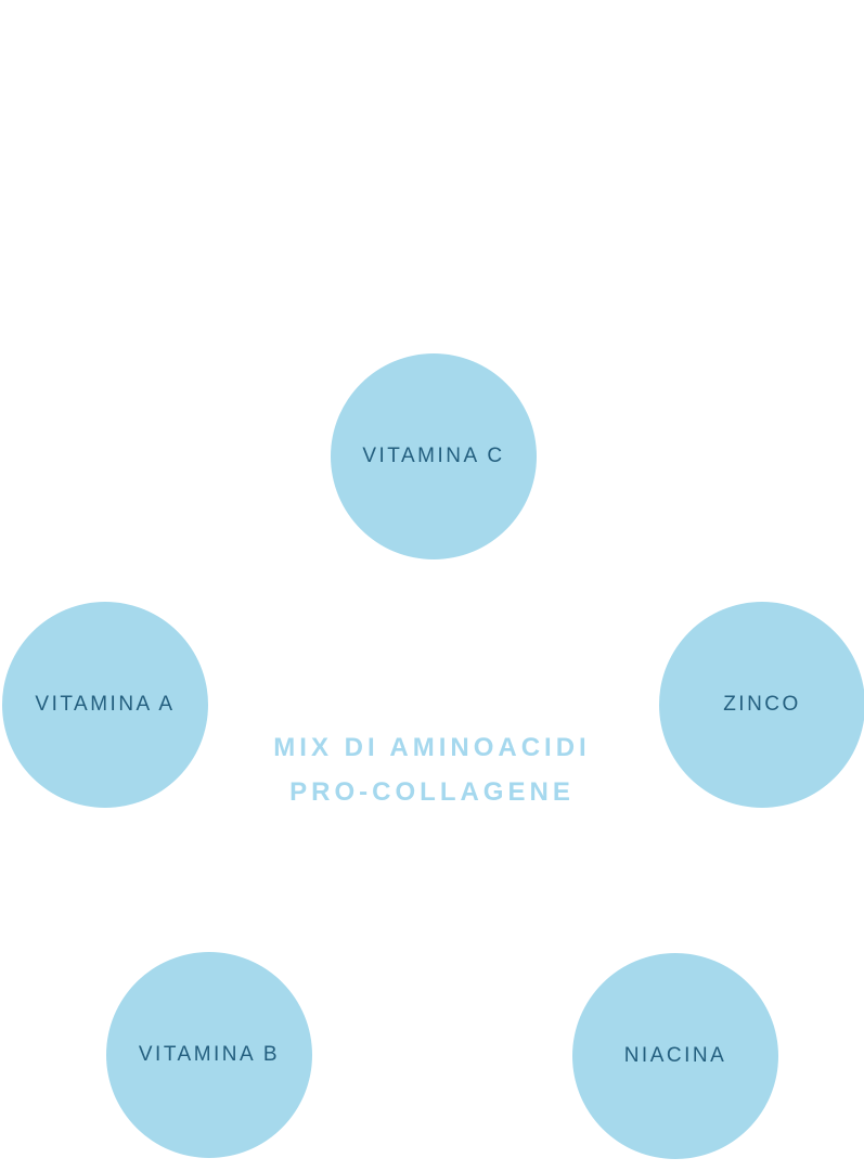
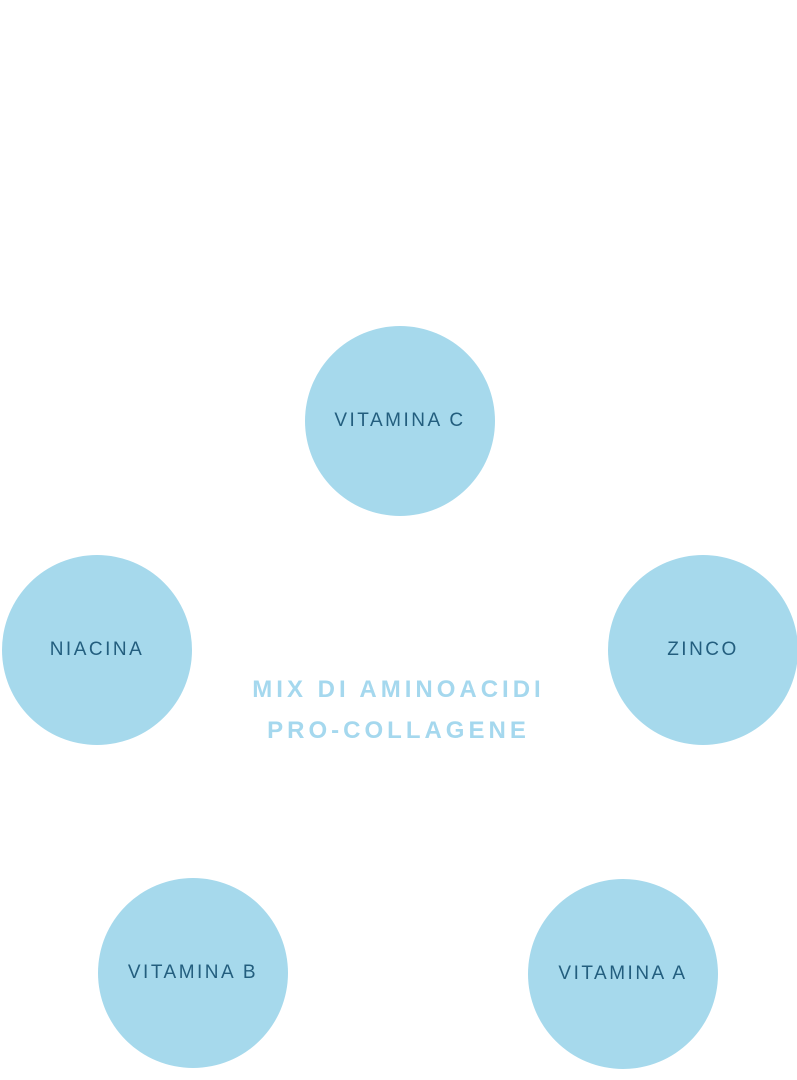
  VITAMINA C
- VITAMINA A
+ NIACINA
  ZINCO
  VITAMINA B
- NIACINA
+ VITAMINA A
  MIX DI AMINOACIDI
  PRO-COLLAGENE
